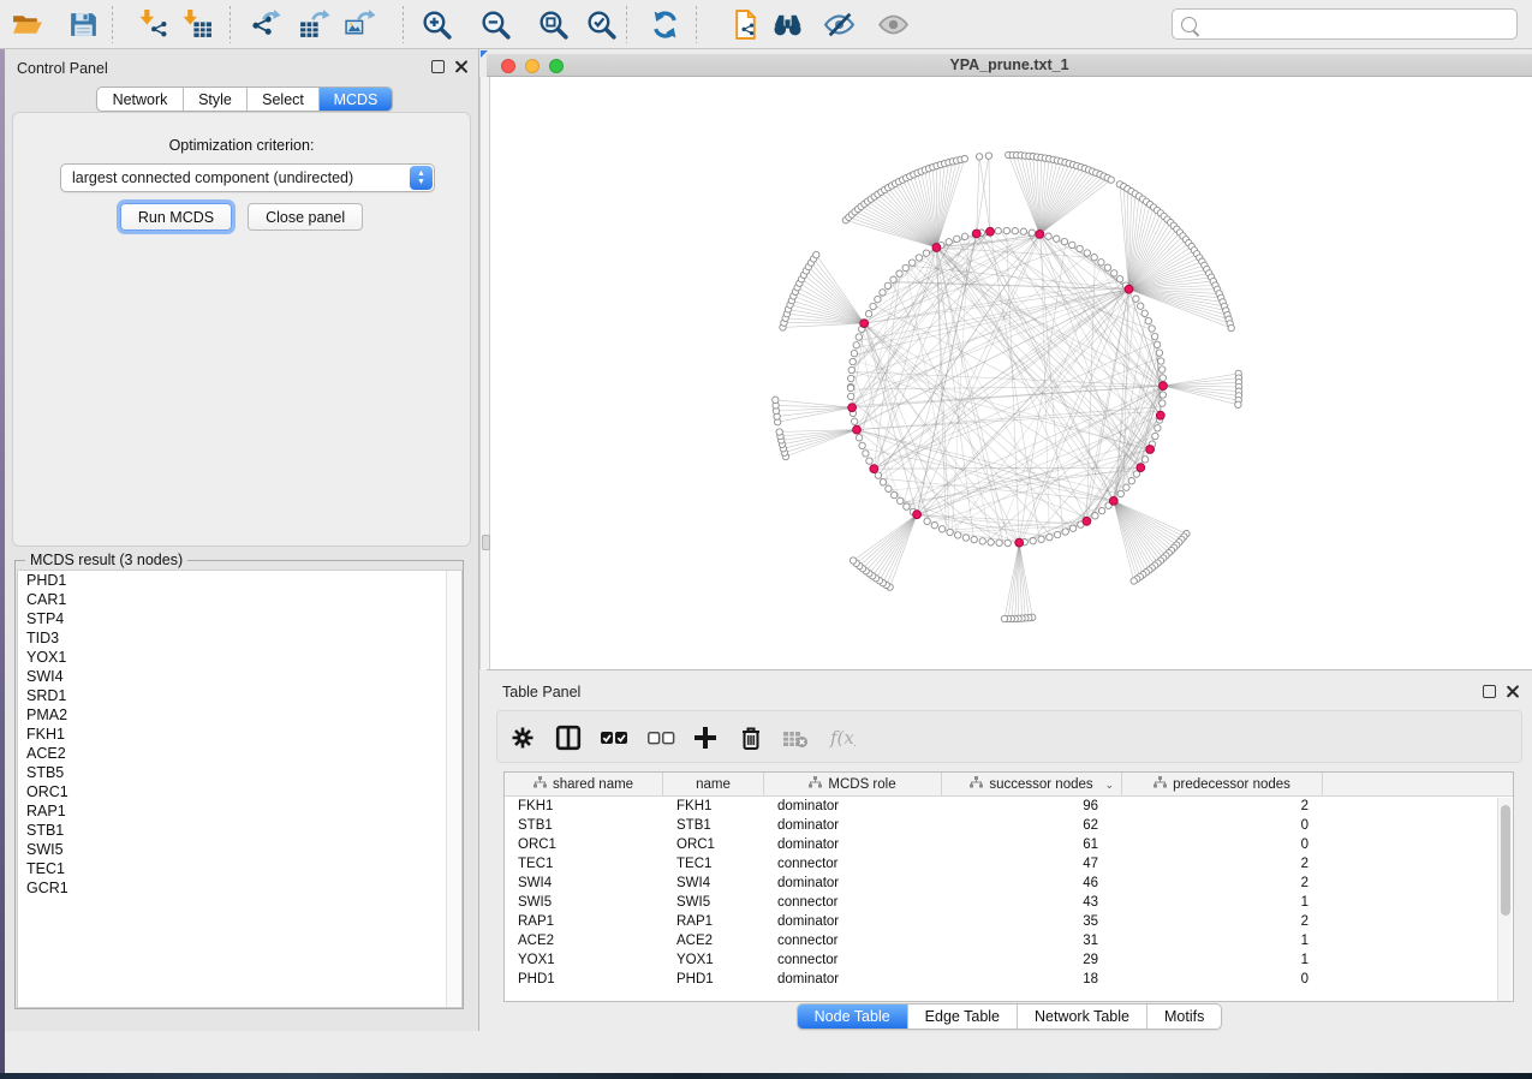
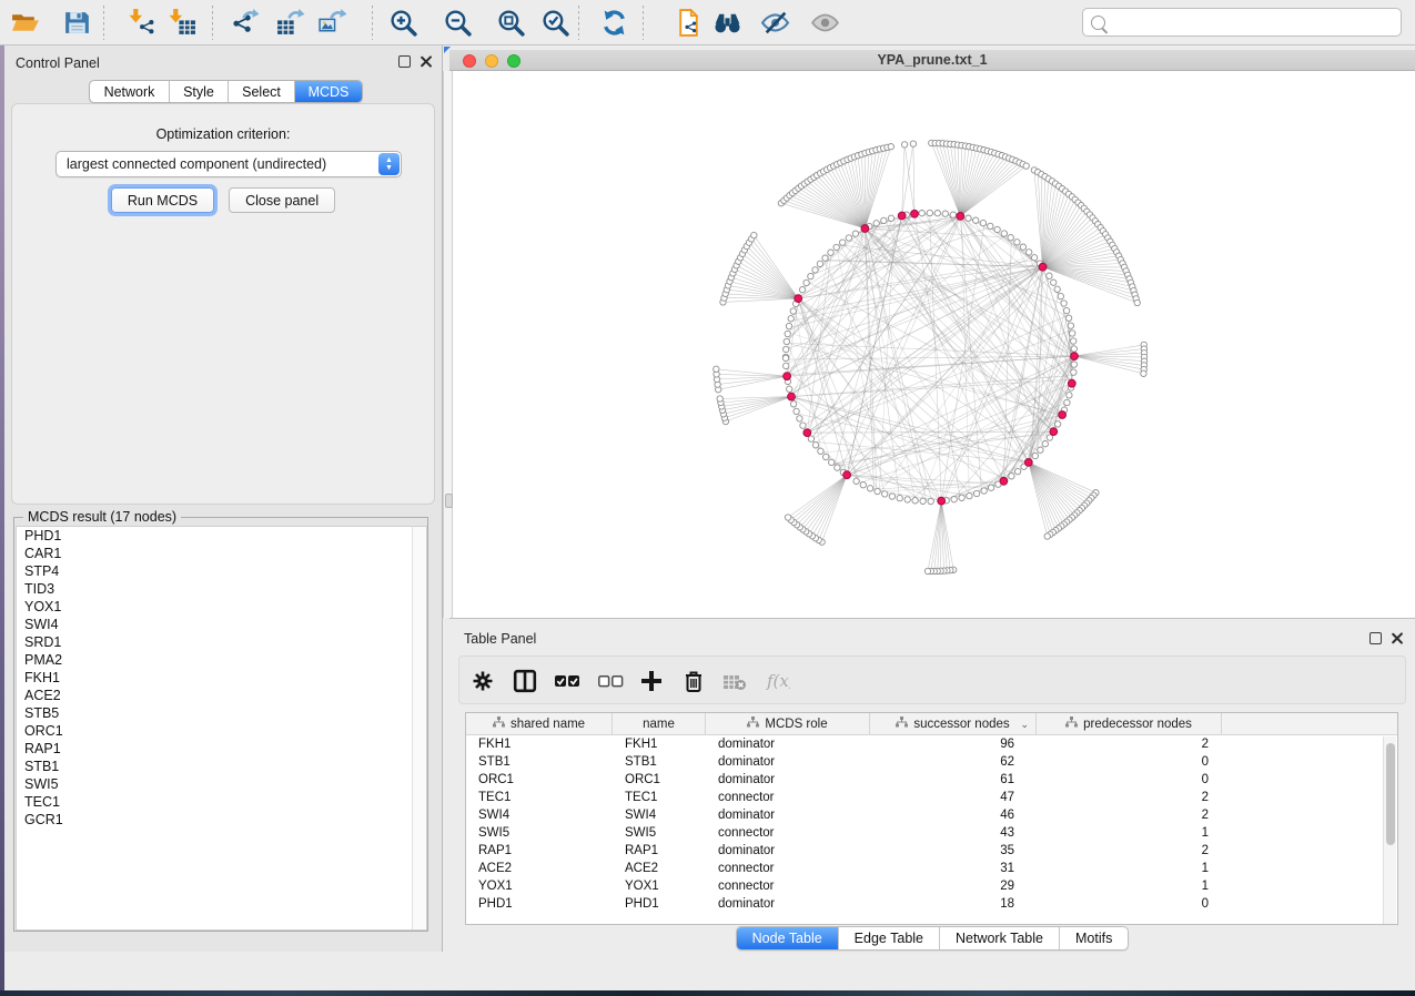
  Control Panel
  Network
  Style
  Select
  MCDS
  Optimization criterion:
  largest connected component (undirected)
  Run MCDS
  Close panel
- MCDS result (3 nodes)
+ MCDS result (17 nodes)
  PHD1
  CAR1
  STP4
  TID3
  YOX1
  SWI4
  SRD1
  PMA2
  FKH1
  ACE2
  STB5
  ORC1
  RAP1
  STB1
  SWI5
  TEC1
  GCR1
  YPA_prune.txt_1
  Table Panel
  f(x
  shared name
  name
  MCDS role
  successor nodes
  ⌄
  predecessor nodes
  FKH1
  FKH1
  dominator
  96
  2
  STB1
  STB1
  dominator
  62
  0
  ORC1
  ORC1
  dominator
  61
  0
  TEC1
  TEC1
  connector
  47
  2
  SWI4
  SWI4
  dominator
  46
  2
  SWI5
  SWI5
  connector
  43
  1
  RAP1
  RAP1
  dominator
  35
  2
  ACE2
  ACE2
  connector
  31
  1
  YOX1
  YOX1
  connector
  29
  1
  PHD1
  PHD1
  dominator
  18
  0
  Node Table
  Edge Table
  Network Table
  Motifs
